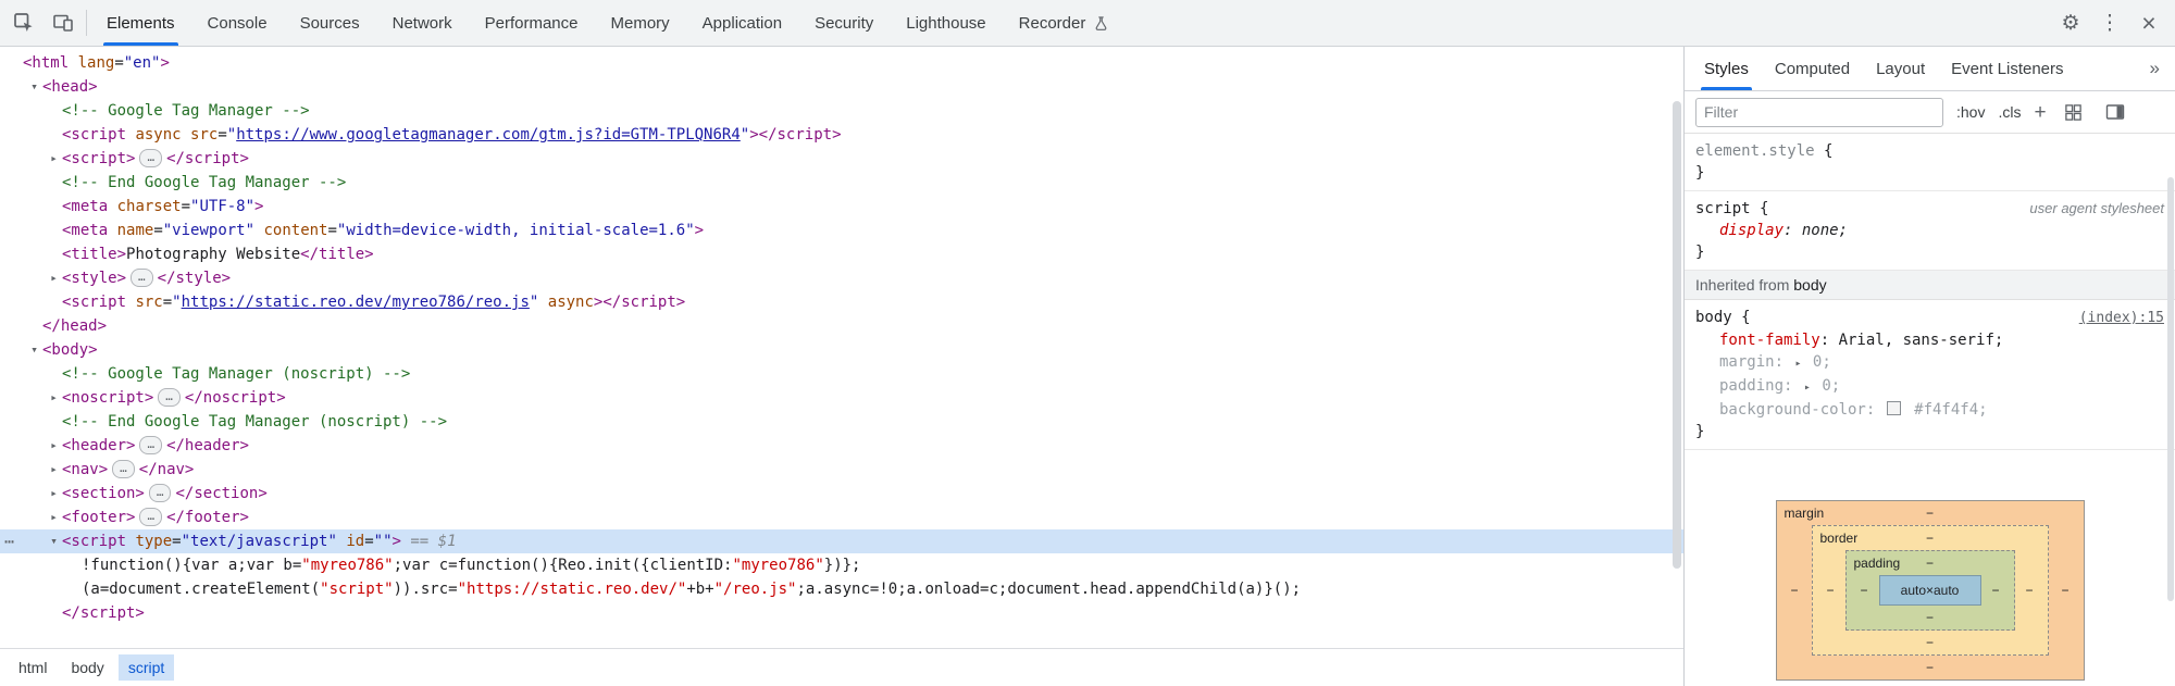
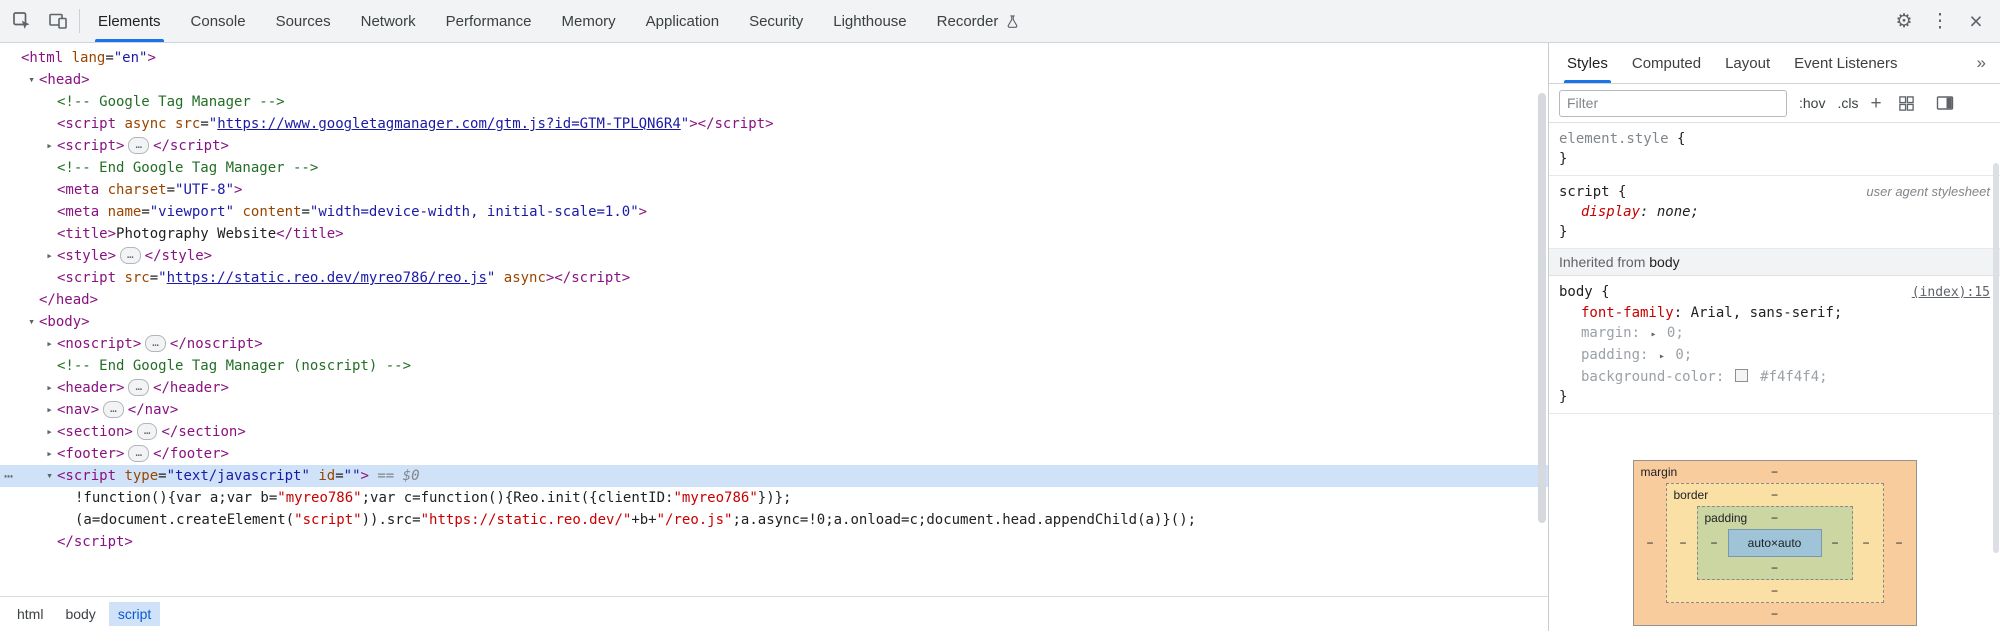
  Elements
  Console
  Sources
  Network
  Performance
  Memory
  Application
  Security
  Lighthouse
  Recorder
  ⚙
  ⋮
  ×
  <html lang="en">
  ▾ <head>
  <!-- Google Tag Manager -->
  <script async src="https://www.googletagmanager.com/gtm.js?id=GTM-TPLQN6R4"></script>
  ▸ <script> … </script>
  <!-- End Google Tag Manager -->
  <meta charset="UTF-8">
- <meta name="viewport" content="width=device-width, initial-scale=1.6">
+ <meta name="viewport" content="width=device-width, initial-scale=1.0">
  <title>Photography Website</title>
  ▸ <style> … </style>
  <script src="https://static.reo.dev/myreo786/reo.js" async></script>
  </head>
  ▾ <body>
- <!-- Google Tag Manager (noscript) -->
  ▸ <noscript> … </noscript>
  <!-- End Google Tag Manager (noscript) -->
  ▸ <header> … </header>
  ▸ <nav> … </nav>
  ▸ <section> … </section>
  ▸ <footer> … </footer>
- ▾ <script type="text/javascript" id=""> == $1
+ ▾ <script type="text/javascript" id=""> == $0
  ⋯
  !function(){var a;var b="myreo786";var c=function(){Reo.init({clientID:"myreo786"})};
  (a=document.createElement("script")).src="https://static.reo.dev/"+b+"/reo.js";a.async=!0;a.onload=c;document.head.appendChild(a)}();
  </script>
  html
  body
  script
  Styles
  Computed
  Layout
  Event Listeners
  »
  Filter
  :hov
  .cls
  +
  element.style {
  }
  script {
  user agent stylesheet
  display: none;
  }
  Inherited from body
  body {
  (index):15
  font-family: Arial, sans-serif;
  margin: ▸ 0;
  padding: ▸ 0;
  background-color: #f4f4f4;
  }
  margin
  −
  −
  −
  −
  border
  −
  −
  −
  −
  padding
  −
  −
  −
  −
  auto×auto
